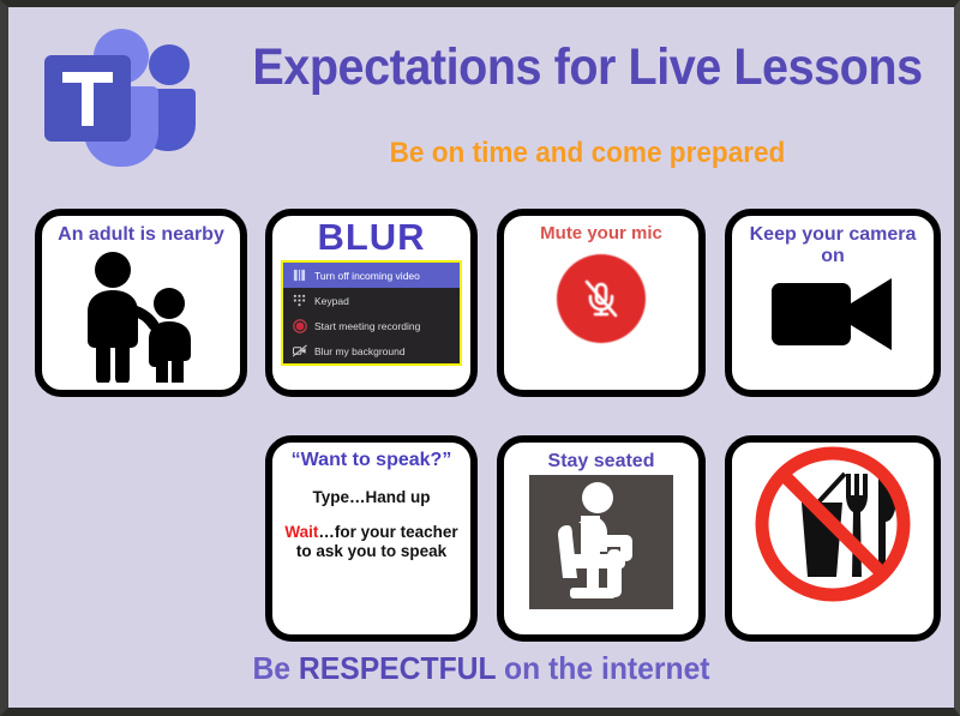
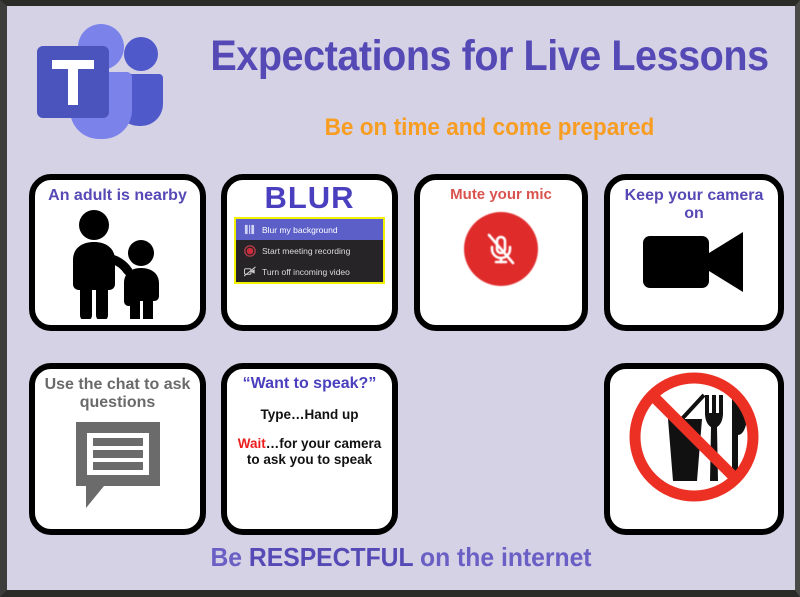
  Expectations for Live Lessons
  Be on time and come prepared
  An adult is nearby
  BLUR
- Turn off incoming video
+ Blur my background
- Keypad
  Start meeting recording
- Blur my background
+ Turn off incoming video
  Mute your mic
  Keep your camera on
+ Use the chat to ask questions
  “Want to speak?”
  Type…Hand up
- Wait…for your teacher to ask you to speak
+ Wait…for your camera to ask you to speak
- Stay seated
  Be RESPECTFUL on the internet
